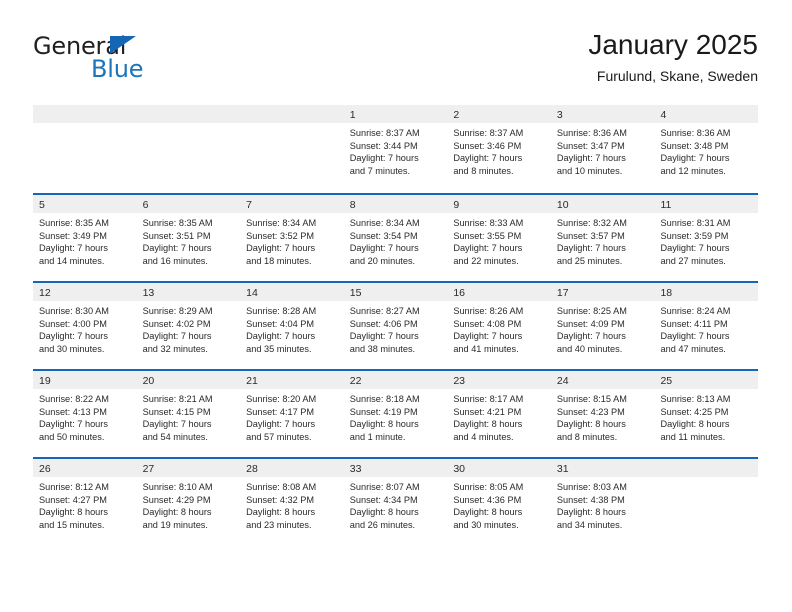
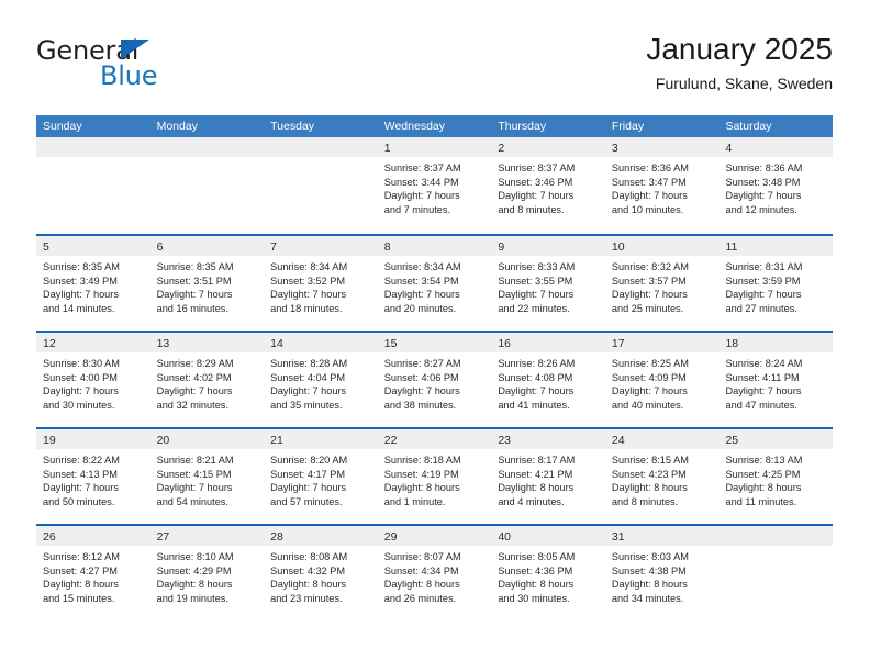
  General
  Blue
  January 2025
  Furulund, Skane, Sweden
+ Sunday
+ Monday
+ Tuesday
+ Wednesday
+ Thursday
+ Friday
+ Saturday
  1
  Sunrise: 8:37 AM
  Sunset: 3:44 PM
  Daylight: 7 hours
  and 7 minutes.
  2
  Sunrise: 8:37 AM
  Sunset: 3:46 PM
  Daylight: 7 hours
  and 8 minutes.
  3
  Sunrise: 8:36 AM
  Sunset: 3:47 PM
  Daylight: 7 hours
  and 10 minutes.
  4
  Sunrise: 8:36 AM
  Sunset: 3:48 PM
  Daylight: 7 hours
  and 12 minutes.
  5
  Sunrise: 8:35 AM
  Sunset: 3:49 PM
  Daylight: 7 hours
  and 14 minutes.
  6
  Sunrise: 8:35 AM
  Sunset: 3:51 PM
  Daylight: 7 hours
  and 16 minutes.
  7
  Sunrise: 8:34 AM
  Sunset: 3:52 PM
  Daylight: 7 hours
  and 18 minutes.
  8
  Sunrise: 8:34 AM
  Sunset: 3:54 PM
  Daylight: 7 hours
  and 20 minutes.
  9
  Sunrise: 8:33 AM
  Sunset: 3:55 PM
  Daylight: 7 hours
  and 22 minutes.
  10
  Sunrise: 8:32 AM
  Sunset: 3:57 PM
  Daylight: 7 hours
  and 25 minutes.
  11
  Sunrise: 8:31 AM
  Sunset: 3:59 PM
  Daylight: 7 hours
  and 27 minutes.
  12
  Sunrise: 8:30 AM
  Sunset: 4:00 PM
  Daylight: 7 hours
  and 30 minutes.
  13
  Sunrise: 8:29 AM
  Sunset: 4:02 PM
  Daylight: 7 hours
  and 32 minutes.
  14
  Sunrise: 8:28 AM
  Sunset: 4:04 PM
  Daylight: 7 hours
  and 35 minutes.
  15
  Sunrise: 8:27 AM
  Sunset: 4:06 PM
  Daylight: 7 hours
  and 38 minutes.
  16
  Sunrise: 8:26 AM
  Sunset: 4:08 PM
  Daylight: 7 hours
  and 41 minutes.
  17
  Sunrise: 8:25 AM
  Sunset: 4:09 PM
  Daylight: 7 hours
  and 40 minutes.
  18
  Sunrise: 8:24 AM
  Sunset: 4:11 PM
  Daylight: 7 hours
  and 47 minutes.
  19
  Sunrise: 8:22 AM
  Sunset: 4:13 PM
  Daylight: 7 hours
  and 50 minutes.
  20
  Sunrise: 8:21 AM
  Sunset: 4:15 PM
  Daylight: 7 hours
  and 54 minutes.
  21
  Sunrise: 8:20 AM
  Sunset: 4:17 PM
  Daylight: 7 hours
  and 57 minutes.
  22
  Sunrise: 8:18 AM
  Sunset: 4:19 PM
  Daylight: 8 hours
  and 1 minute.
  23
  Sunrise: 8:17 AM
  Sunset: 4:21 PM
  Daylight: 8 hours
  and 4 minutes.
  24
  Sunrise: 8:15 AM
  Sunset: 4:23 PM
  Daylight: 8 hours
  and 8 minutes.
  25
  Sunrise: 8:13 AM
  Sunset: 4:25 PM
  Daylight: 8 hours
  and 11 minutes.
  26
  Sunrise: 8:12 AM
  Sunset: 4:27 PM
  Daylight: 8 hours
  and 15 minutes.
  27
  Sunrise: 8:10 AM
  Sunset: 4:29 PM
  Daylight: 8 hours
  and 19 minutes.
  28
  Sunrise: 8:08 AM
  Sunset: 4:32 PM
  Daylight: 8 hours
  and 23 minutes.
- 33
+ 29
  Sunrise: 8:07 AM
  Sunset: 4:34 PM
  Daylight: 8 hours
  and 26 minutes.
- 30
+ 40
  Sunrise: 8:05 AM
  Sunset: 4:36 PM
  Daylight: 8 hours
  and 30 minutes.
  31
  Sunrise: 8:03 AM
  Sunset: 4:38 PM
  Daylight: 8 hours
  and 34 minutes.
